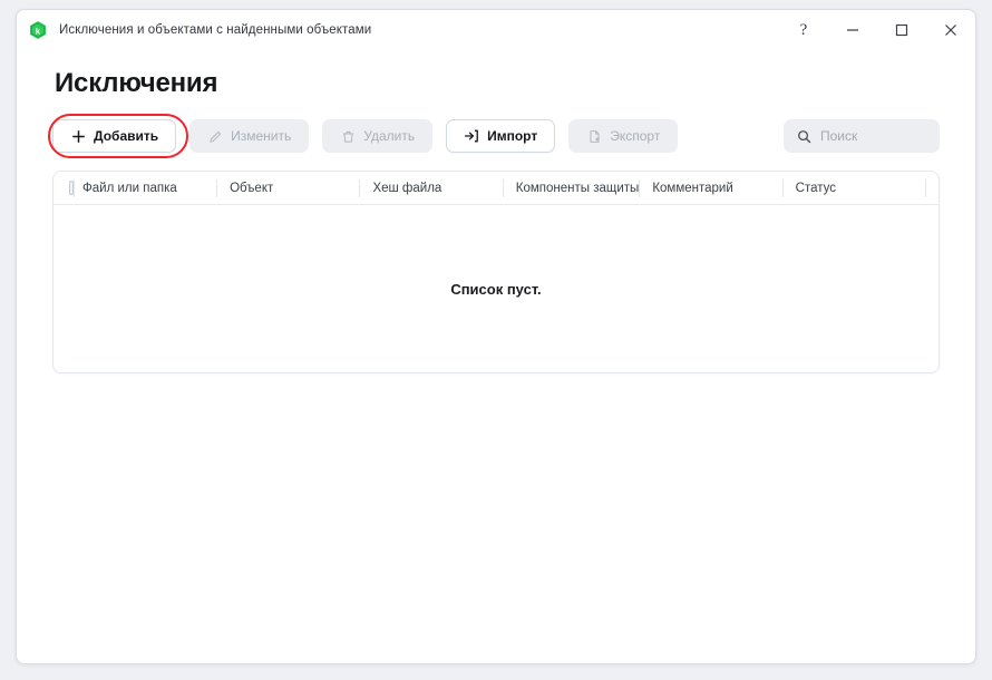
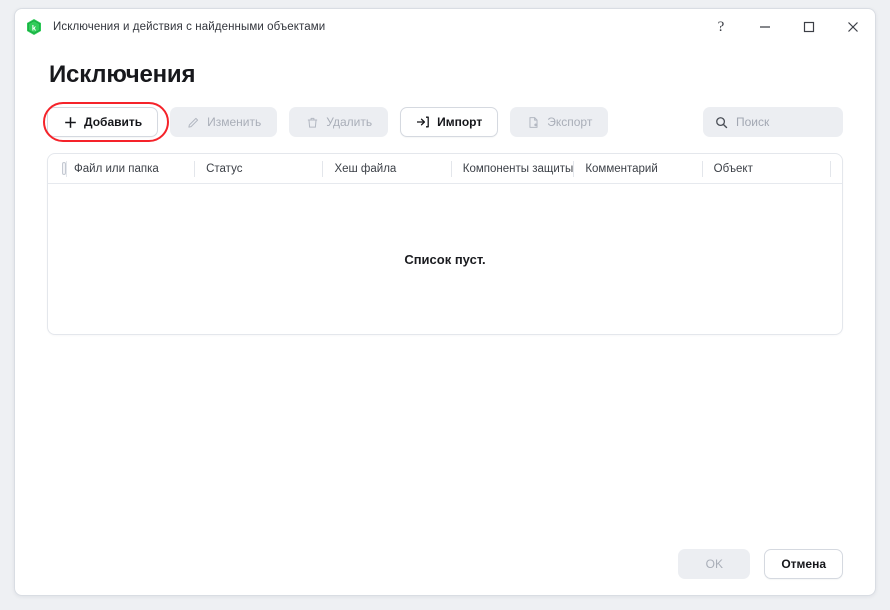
  k
- Исключения и объектами с найденными объектами
+ Исключения и действия с найденными объектами
  ?
  Исключения
  Добавить
  Изменить
  Удалить
  Импорт
  Экспорт
  Поиск
  Файл или папка
- Объект
+ Статус
  Хеш файла
  Компоненты защиты
  Комментарий
- Статус
+ Объект
  Список пуст.
+ OK
+ Отмена
